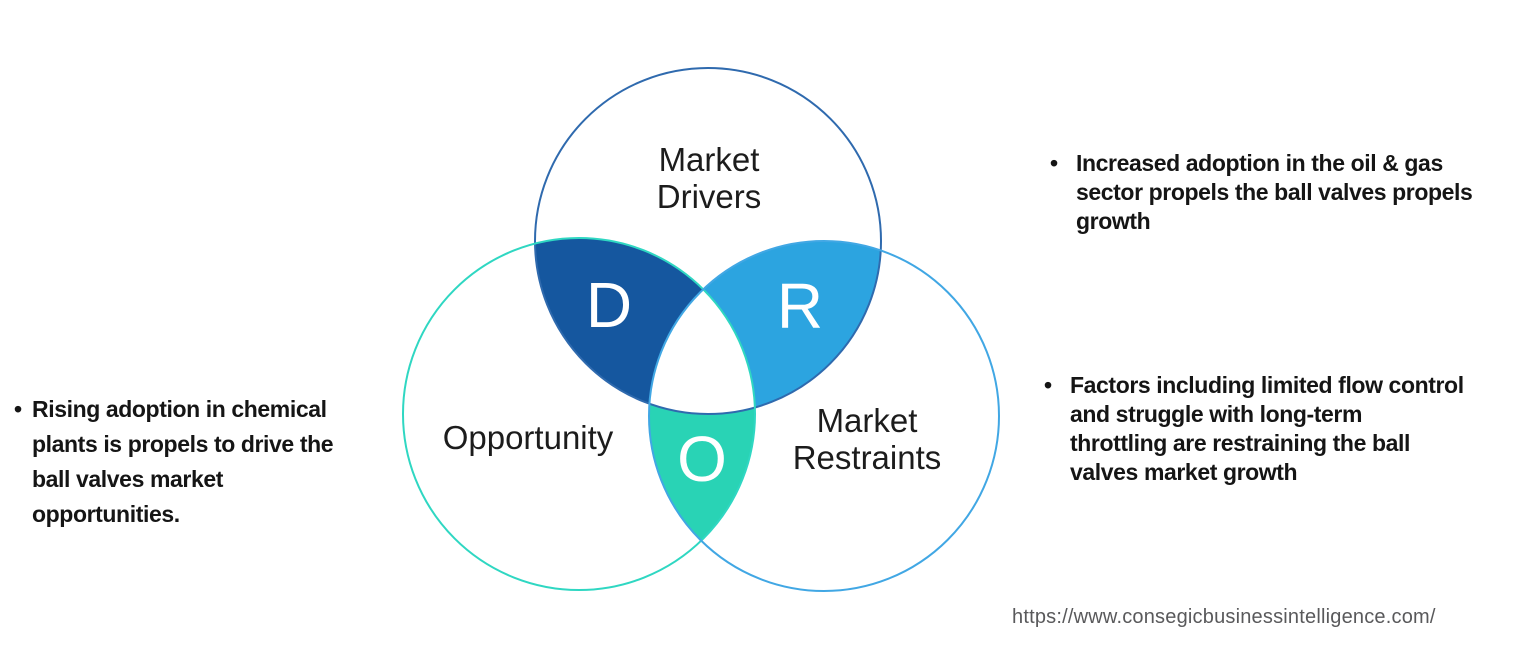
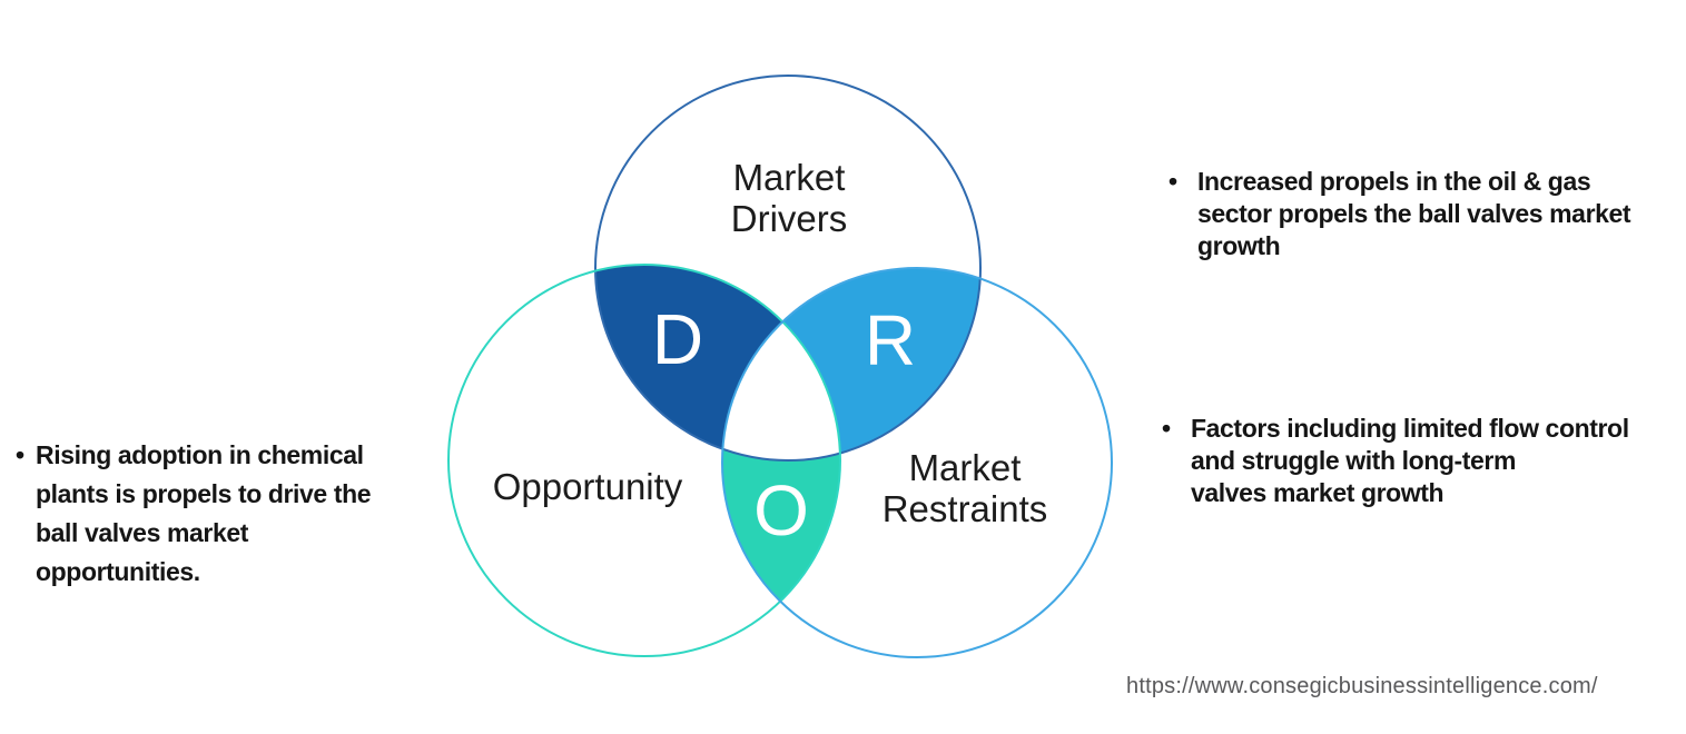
  Market Drivers
  Opportunity
  Market Restraints
  D
  R
  O
  •
  Rising adoption in chemical
  plants is propels to drive the
  ball valves market
  opportunities.
  •
- Increased adoption in the oil & gas
+ Increased propels in the oil & gas
- sector propels the ball valves propels
+ sector propels the ball valves market
  growth
  •
  Factors including limited flow control
  and struggle with long-term
- throttling are restraining the ball
  valves market growth
  https://www.consegicbusinessintelligence.com/
